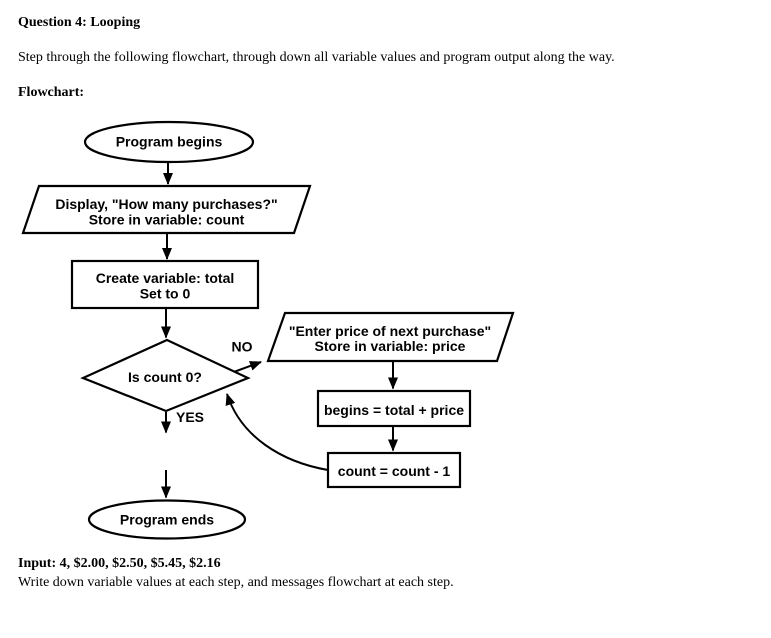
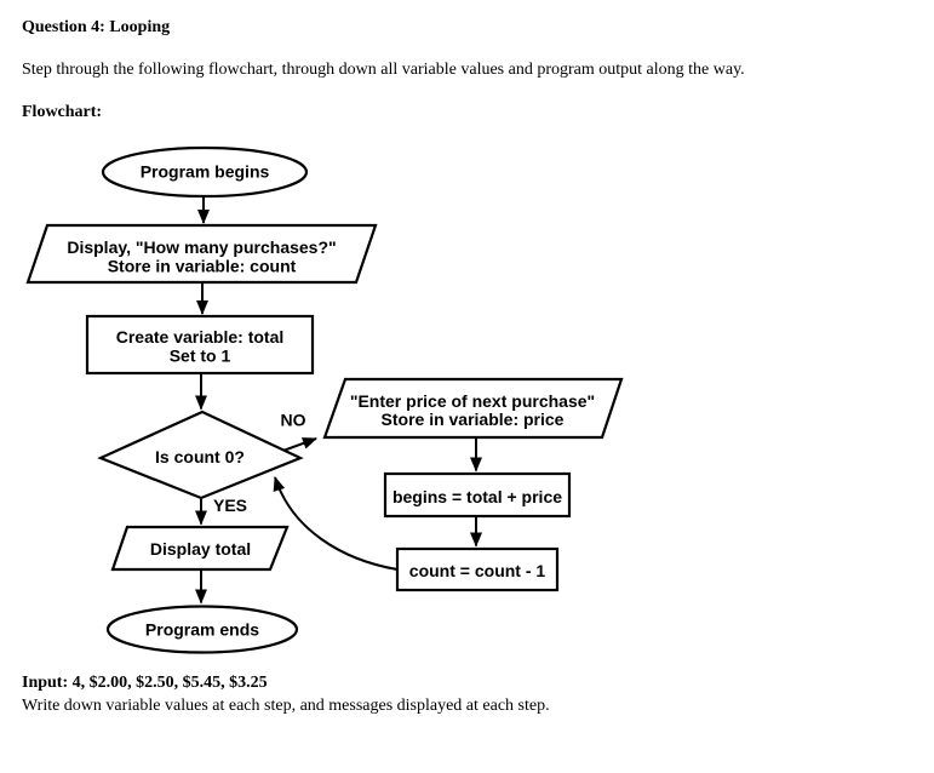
  Question 4: Looping
  Step through the following flowchart, through down all variable values and program output along the way.
  Flowchart:
- Input: 4, $2.00, $2.50, $5.45, $2.16
+ Input: 4, $2.00, $2.50, $5.45, $3.25
- Write down variable values at each step, and messages flowchart at each step.
+ Write down variable values at each step, and messages displayed at each step.
  Program begins
  Display, "How many purchases?"
  Store in variable: count
  Create variable: total
- Set to 0
+ Set to 1
  Is count 0?
  NO
  YES
  "Enter price of next purchase"
  Store in variable: price
  begins = total + price
  count = count - 1
+ Display total
  Program ends
